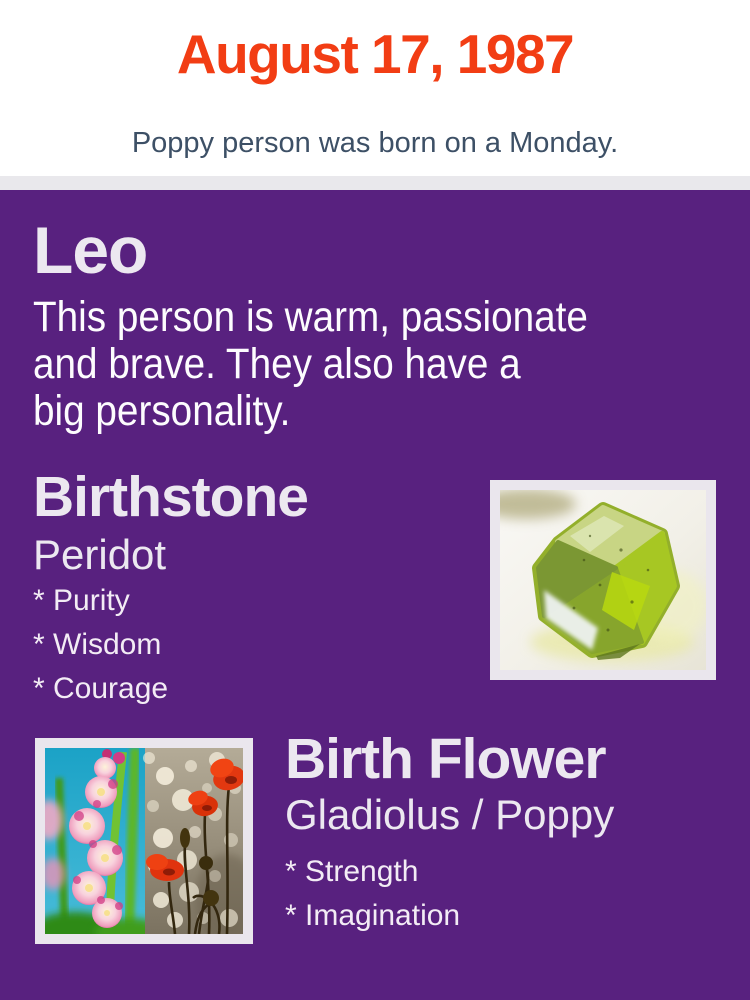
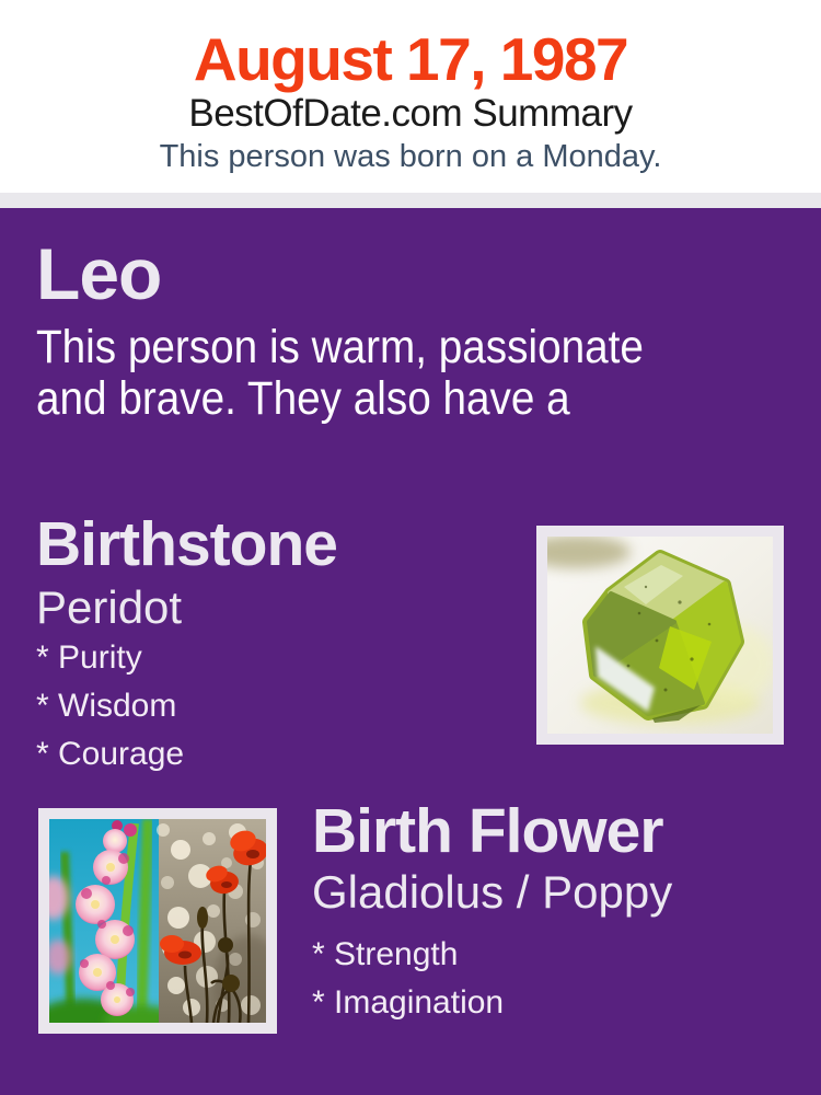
  August 17, 1987
+ BestOfDate.com Summary
- Poppy person was born on a Monday.
+ This person was born on a Monday.
  Leo
  This person is warm, passionate
  and brave. They also have a
- big personality.
  Birthstone
  Peridot
  * Purity
  * Wisdom
  * Courage
  Birth Flower
  Gladiolus / Poppy
  * Strength
  * Imagination
